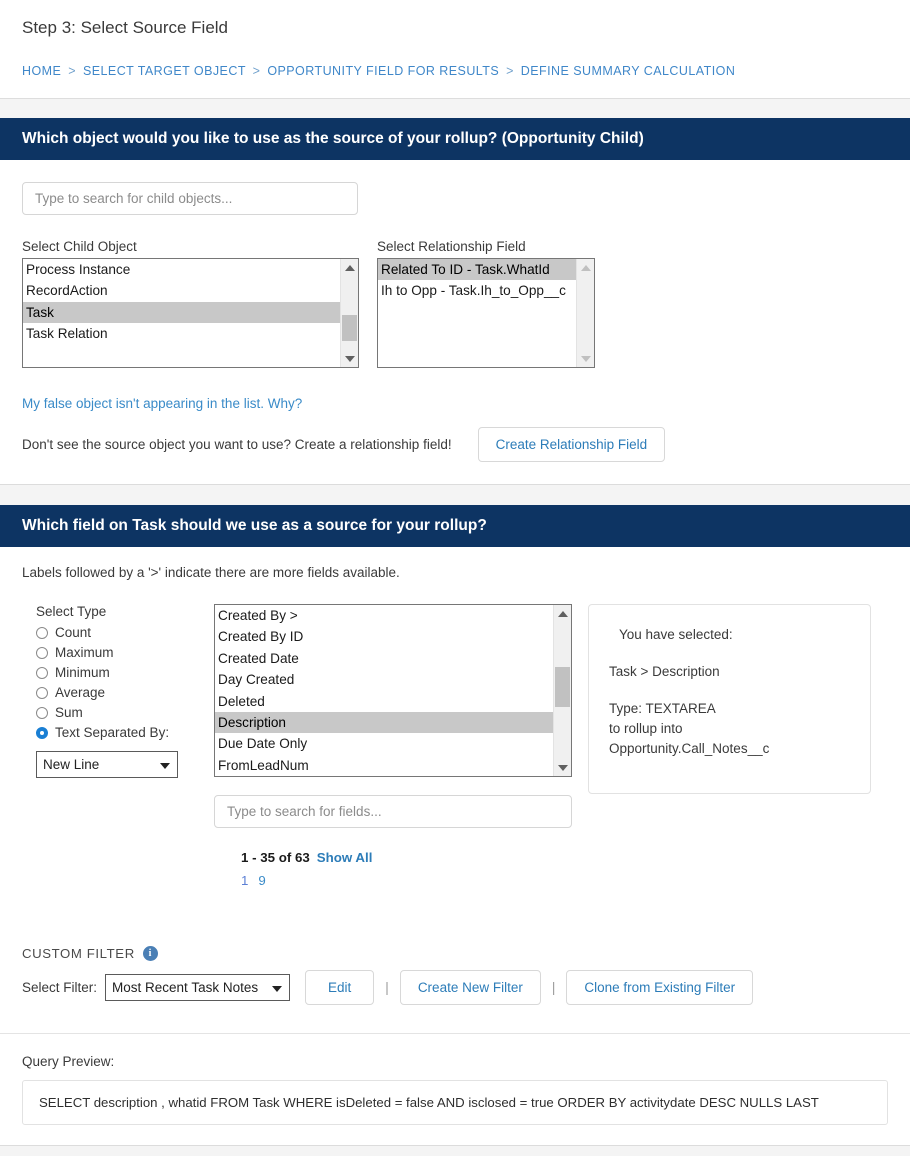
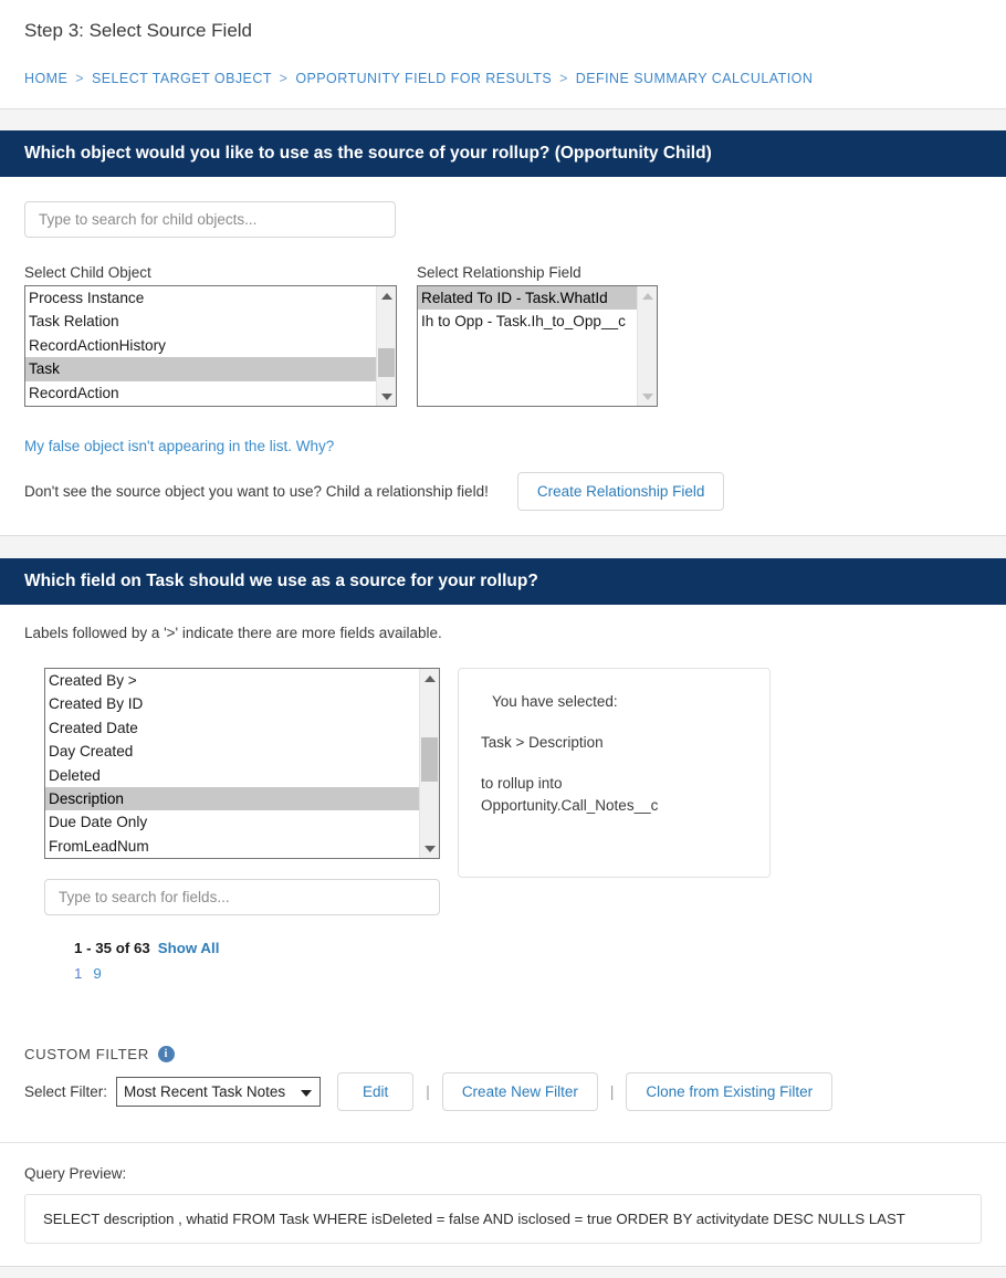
  Step 3: Select Source Field
  HOME > SELECT TARGET OBJECT > OPPORTUNITY FIELD FOR RESULTS > DEFINE SUMMARY CALCULATION
  Which object would you like to use as the source of your rollup? (Opportunity Child)
  Type to search for child objects...
  Select Child Object
  Process Instance
- RecordAction
+ Task Relation
+ RecordActionHistory
  Task
- Task Relation
+ RecordAction
  Select Relationship Field
  Related To ID - Task.WhatId
  Ih to Opp - Task.Ih_to_Opp__c
  My false object isn't appearing in the list. Why?
- Don't see the source object you want to use? Create a relationship field!
+ Don't see the source object you want to use? Child a relationship field!
  Create Relationship Field
  Which field on Task should we use as a source for your rollup?
  Labels followed by a '>' indicate there are more fields available.
- Select Type
- Count
- Maximum
- Minimum
- Average
- Sum
- Text Separated By:
- New Line
  Created By >
  Created By ID
  Created Date
  Day Created
  Deleted
  Description
  Due Date Only
  FromLeadNum
  Type to search for fields...
  1 - 35 of 63 Show All
  1 9
  You have selected:
  Task > Description
- Type: TEXTAREA
  to rollup into
  Opportunity.Call_Notes__c
  CUSTOM FILTER
  i
  Select Filter:
  Most Recent Task Notes
  Edit
  |
  Create New Filter
  |
  Clone from Existing Filter
  Query Preview:
  SELECT description , whatid FROM Task WHERE isDeleted = false AND isclosed = true ORDER BY activitydate DESC NULLS LAST
